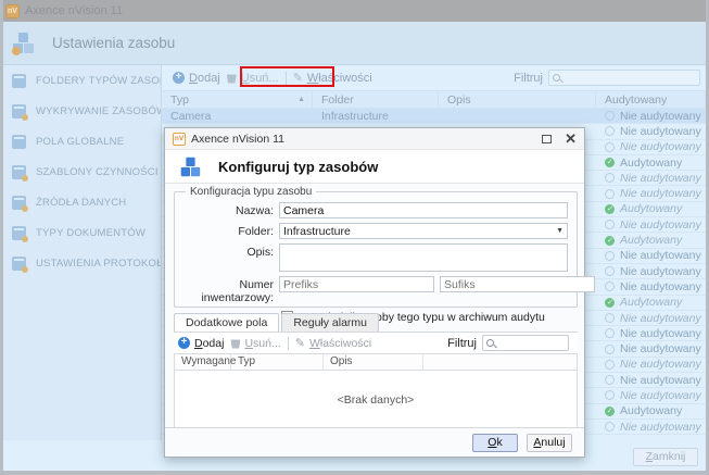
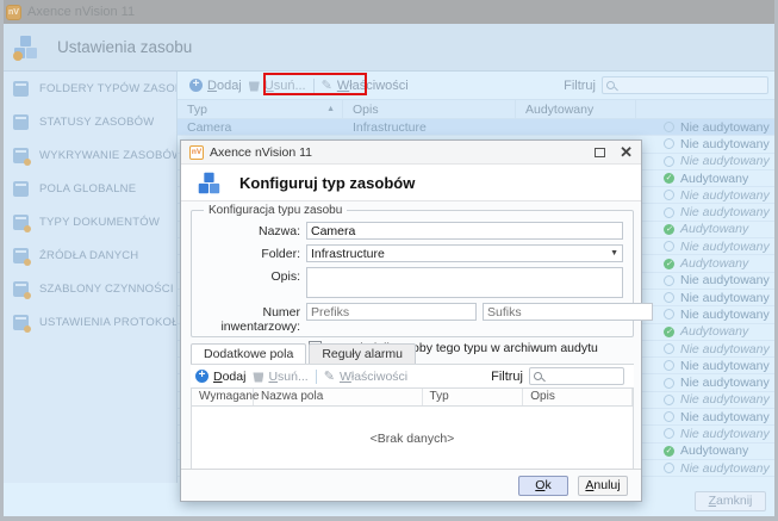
  Axence nVision 11
  Ustawienia zasobu
  FOLDERY TYPÓW ZASO
+ STATUSY ZASOBÓW
  WYKRYWANIE ZASOBÓ
  POLA GLOBALNE
- SZABLONY CZYNNOŚCI
+ TYPY DOKUMENTÓW
  ŹRÓDŁA DANYCH
- TYPY DOKUMENTÓW
+ SZABLONY CZYNNOŚCI
  USTAWIENIA PROTOKOŁ
  +
  Dodaj
  Usuń...
  ✎
  Właściwości
  Filtruj
  Typ
- Folder
  Opis
  Audytowany
  Camera
  Infrastructure
  Nie audytowany
  Nie audytowany
  Nie audytowany
  Audytowany
  Nie audytowany
  Nie audytowany
  Audytowany
  Nie audytowany
  Audytowany
  Nie audytowany
  Nie audytowany
  Nie audytowany
  Audytowany
  Nie audytowany
  Nie audytowany
  Nie audytowany
  Nie audytowany
  Nie audytowany
  Nie audytowany
  Audytowany
  Nie audytowany
  Zamknij
  Axence nVision 11
  ✕
  Konfiguruj typ zasobów
  Konfiguracja typu zasobu
  Nazwa:
  Camera
  Folder:
  Infrastructure
  Opis:
  Numer inwentarzowy:
  Prefiks
  Sufiks
  Dodatkowe pola
  Reguły alarmu
  +
  Dodaj
  Usuń...
  ✎
  Właściwości
  Filtruj
  Wymagane
+ Nazwa pola
  Typ
  Opis
  <Brak danych>
  Ok
  Anuluj
